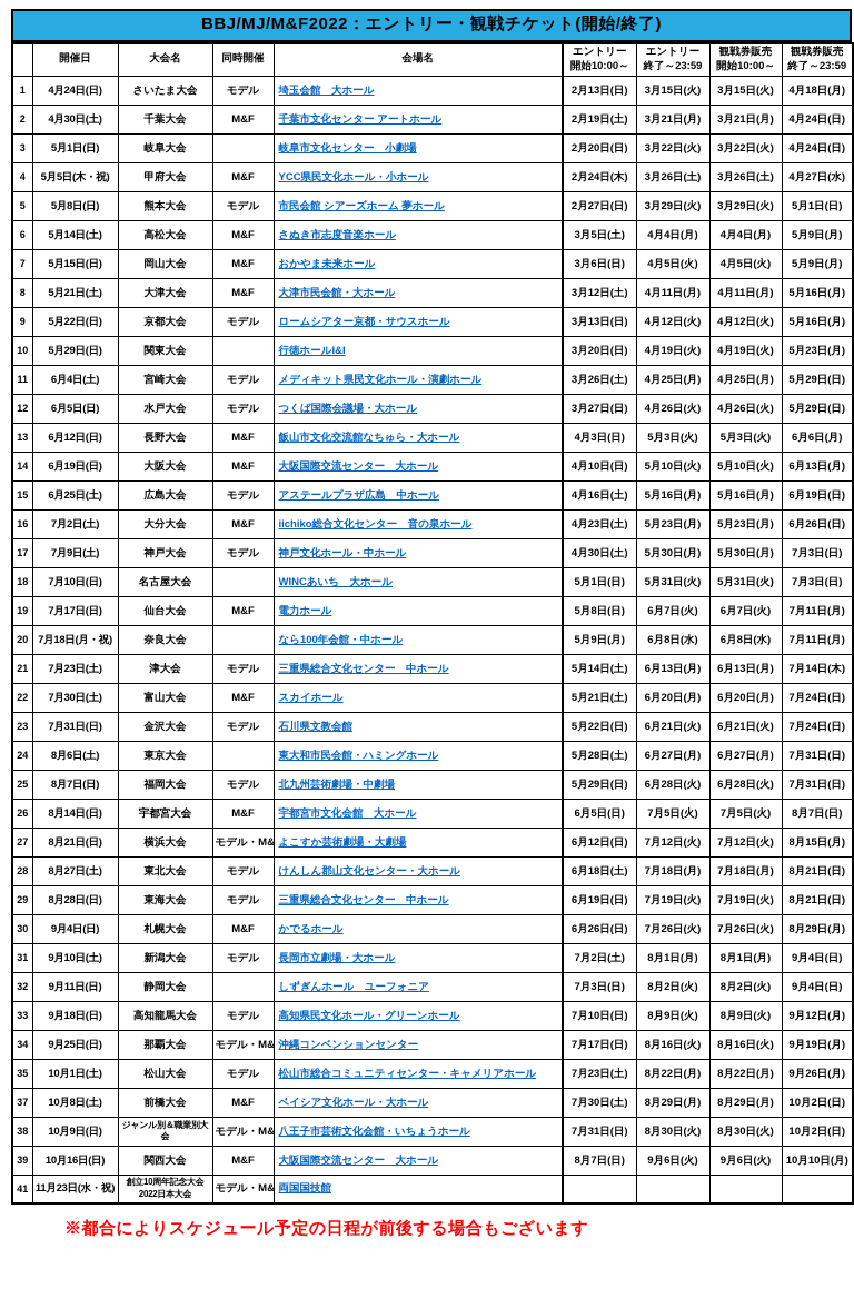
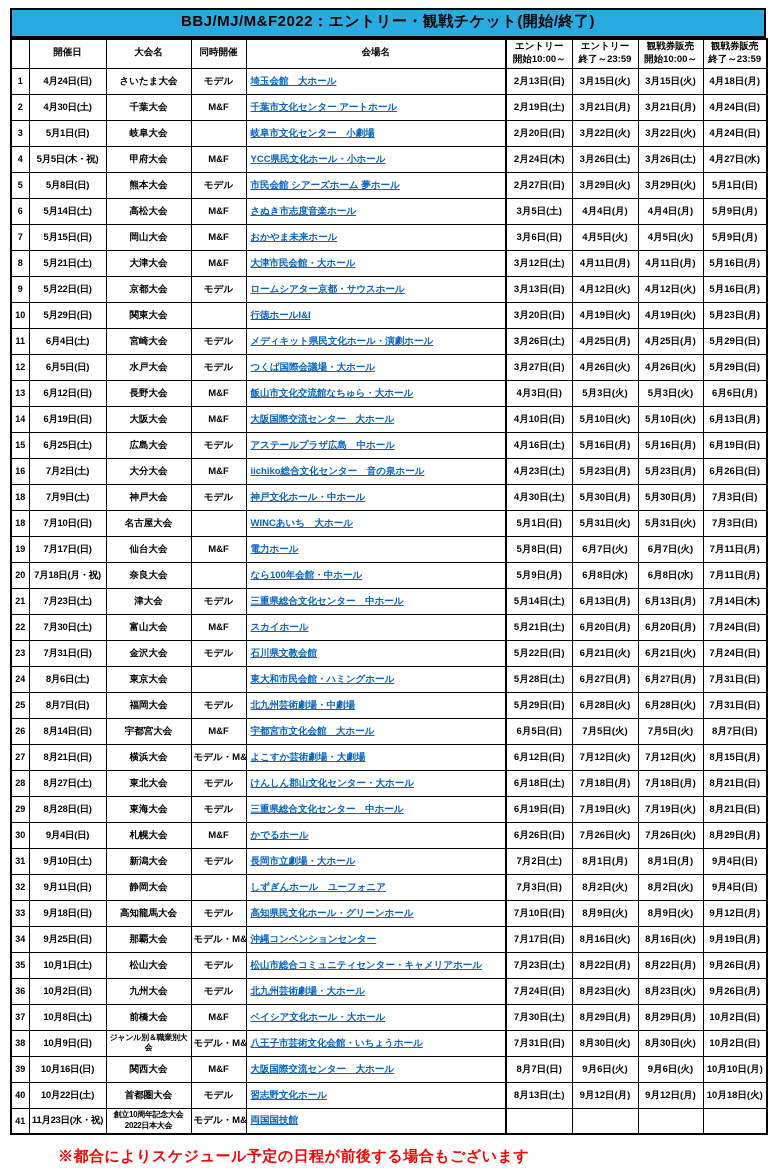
  BBJ/MJ/M&F2022：エントリー・観戦チケット(開始/終了)
  	開催日	大会名	同時開催	会場名	エントリー開始10:00～	エントリー終了～23:59	観戦券販売開始10:00～	観戦券販売終了～23:59
  1	4月24日(日)	さいたま大会	モデル	埼玉会館 大ホール	2月13日(日)	3月15日(火)	3月15日(火)	4月18日(月)
  2	4月30日(土)	千葉大会	M&F	千葉市文化センター アートホール	2月19日(土)	3月21日(月)	3月21日(月)	4月24日(日)
  3	5月1日(日)	岐阜大会		岐阜市文化センター 小劇場	2月20日(日)	3月22日(火)	3月22日(火)	4月24日(日)
  4	5月5日(木・祝)	甲府大会	M&F	YCC県民文化ホール・小ホール	2月24日(木)	3月26日(土)	3月26日(土)	4月27日(水)
  5	5月8日(日)	熊本大会	モデル	市民会館 シアーズホーム 夢ホール	2月27日(日)	3月29日(火)	3月29日(火)	5月1日(日)
  6	5月14日(土)	高松大会	M&F	さぬき市志度音楽ホール	3月5日(土)	4月4日(月)	4月4日(月)	5月9日(月)
  7	5月15日(日)	岡山大会	M&F	おかやま未来ホール	3月6日(日)	4月5日(火)	4月5日(火)	5月9日(月)
  8	5月21日(土)	大津大会	M&F	大津市民会館・大ホール	3月12日(土)	4月11日(月)	4月11日(月)	5月16日(月)
  9	5月22日(日)	京都大会	モデル	ロームシアター京都・サウスホール	3月13日(日)	4月12日(火)	4月12日(火)	5月16日(月)
  10	5月29日(日)	関東大会		行徳ホールI&I	3月20日(日)	4月19日(火)	4月19日(火)	5月23日(月)
  11	6月4日(土)	宮崎大会	モデル	メディキット県民文化ホール・演劇ホール	3月26日(土)	4月25日(月)	4月25日(月)	5月29日(日)
  12	6月5日(日)	水戸大会	モデル	つくば国際会議場・大ホール	3月27日(日)	4月26日(火)	4月26日(火)	5月29日(日)
  13	6月12日(日)	長野大会	M&F	飯山市文化交流館なちゅら・大ホール	4月3日(日)	5月3日(火)	5月3日(火)	6月6日(月)
  14	6月19日(日)	大阪大会	M&F	大阪国際交流センター 大ホール	4月10日(日)	5月10日(火)	5月10日(火)	6月13日(月)
  15	6月25日(土)	広島大会	モデル	アステールプラザ広島 中ホール	4月16日(土)	5月16日(月)	5月16日(月)	6月19日(日)
  16	7月2日(土)	大分大会	M&F	iichiko総合文化センター 音の泉ホール	4月23日(土)	5月23日(月)	5月23日(月)	6月26日(日)
- 17	7月9日(土)	神戸大会	モデル	神戸文化ホール・中ホール	4月30日(土)	5月30日(月)	5月30日(月)	7月3日(日)
+ 18	7月9日(土)	神戸大会	モデル	神戸文化ホール・中ホール	4月30日(土)	5月30日(月)	5月30日(月)	7月3日(日)
  18	7月10日(日)	名古屋大会		WINCあいち 大ホール	5月1日(日)	5月31日(火)	5月31日(火)	7月3日(日)
  19	7月17日(日)	仙台大会	M&F	電力ホール	5月8日(日)	6月7日(火)	6月7日(火)	7月11日(月)
  20	7月18日(月・祝)	奈良大会		なら100年会館・中ホール	5月9日(月)	6月8日(水)	6月8日(水)	7月11日(月)
  21	7月23日(土)	津大会	モデル	三重県総合文化センター 中ホール	5月14日(土)	6月13日(月)	6月13日(月)	7月14日(木)
  22	7月30日(土)	富山大会	M&F	スカイホール	5月21日(土)	6月20日(月)	6月20日(月)	7月24日(日)
  23	7月31日(日)	金沢大会	モデル	石川県文教会館	5月22日(日)	6月21日(火)	6月21日(火)	7月24日(日)
  24	8月6日(土)	東京大会		東大和市民会館・ハミングホール	5月28日(土)	6月27日(月)	6月27日(月)	7月31日(日)
  25	8月7日(日)	福岡大会	モデル	北九州芸術劇場・中劇場	5月29日(日)	6月28日(火)	6月28日(火)	7月31日(日)
  26	8月14日(日)	宇都宮大会	M&F	宇都宮市文化会館 大ホール	6月5日(日)	7月5日(火)	7月5日(火)	8月7日(日)
  27	8月21日(日)	横浜大会	モデル・M&	よこすか芸術劇場・大劇場	6月12日(日)	7月12日(火)	7月12日(火)	8月15日(月)
  28	8月27日(土)	東北大会	モデル	けんしん郡山文化センター・大ホール	6月18日(土)	7月18日(月)	7月18日(月)	8月21日(日)
  29	8月28日(日)	東海大会	モデル	三重県総合文化センター 中ホール	6月19日(日)	7月19日(火)	7月19日(火)	8月21日(日)
  30	9月4日(日)	札幌大会	M&F	かでるホール	6月26日(日)	7月26日(火)	7月26日(火)	8月29日(月)
  31	9月10日(土)	新潟大会	モデル	長岡市立劇場・大ホール	7月2日(土)	8月1日(月)	8月1日(月)	9月4日(日)
  32	9月11日(日)	静岡大会		しずぎんホール ユーフォニア	7月3日(日)	8月2日(火)	8月2日(火)	9月4日(日)
  33	9月18日(日)	高知龍馬大会	モデル	高知県民文化ホール・グリーンホール	7月10日(日)	8月9日(火)	8月9日(火)	9月12日(月)
  34	9月25日(日)	那覇大会	モデル・M&	沖縄コンベンションセンター	7月17日(日)	8月16日(火)	8月16日(火)	9月19日(月)
  35	10月1日(土)	松山大会	モデル	松山市総合コミュニティセンター・キャメリアホール	7月23日(土)	8月22日(月)	8月22日(月)	9月26日(月)
+ 36	10月2日(日)	九州大会	モデル	北九州芸術劇場・大ホール	7月24日(日)	8月23日(火)	8月23日(火)	9月26日(月)
  37	10月8日(土)	前橋大会	M&F	ベイシア文化ホール・大ホール	7月30日(土)	8月29日(月)	8月29日(月)	10月2日(日)
  38	10月9日(日)	ジャンル別＆職業別大会	モデル・M&	八王子市芸術文化会館・いちょうホール	7月31日(日)	8月30日(火)	8月30日(火)	10月2日(日)
  39	10月16日(日)	関西大会	M&F	大阪国際交流センター 大ホール	8月7日(日)	9月6日(火)	9月6日(火)	10月10日(月)
+ 40	10月22日(土)	首都圏大会	モデル	習志野文化ホール	8月13日(土)	9月12日(月)	9月12日(月)	10月18日(火)
  41	11月23日(水・祝)	創立10周年記念大会2022日本大会	モデル・M&	両国国技館
  ※都合によりスケジュール予定の日程が前後する場合もございます
